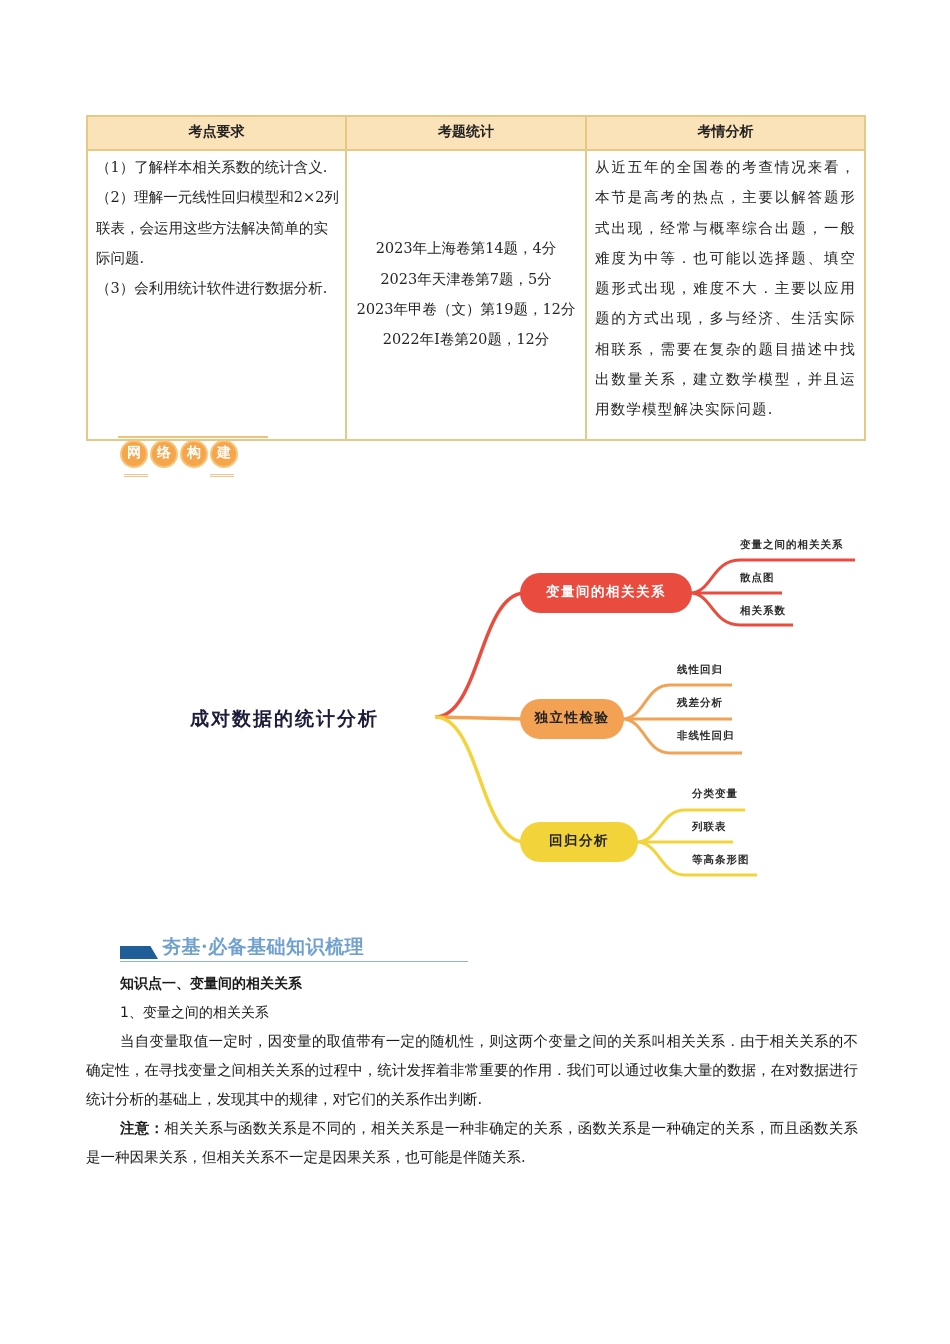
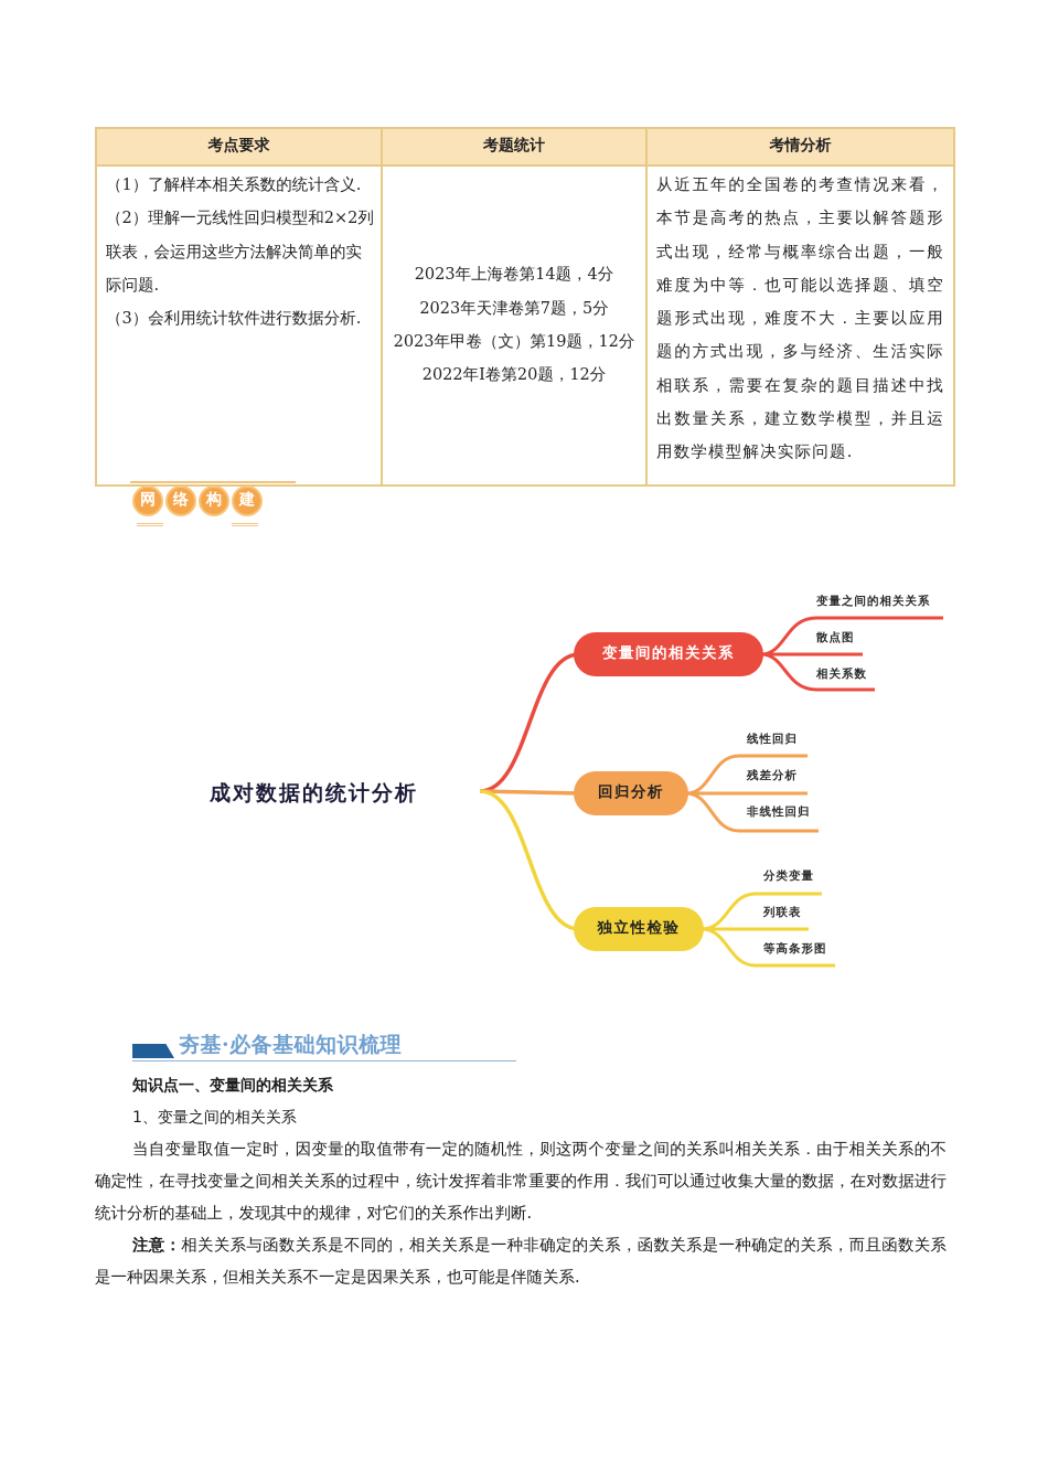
  考点要求	考题统计	考情分析
  （1）了解样本相关系数的统计含义. （2）理解一元线性回归模型和2×2列联表，会运用这些方法解决简单的实际问题. （3）会利用统计软件进行数据分析.	2023年上海卷第14题，4分 2023年天津卷第7题，5分 2023年甲卷（文）第19题，12分 2022年I卷第20题，12分	从近五年的全国卷的考查情况来看，本节是高考的热点，主要以解答题形式出现，经常与概率综合出题，一般难度为中等．也可能以选择题、填空题形式出现，难度不大．主要以应用题的方式出现，多与经济、生活实际相联系，需要在复杂的题目描述中找出数量关系，建立数学模型，并且运用数学模型解决实际问题.
  网
  络
  构
  建
  成对数据的统计分析
  变量间的相关关系
  变量之间的相关关系
  散点图
  相关系数
- 独立性检验
+ 回归分析
  线性回归
  残差分析
  非线性回归
- 回归分析
+ 独立性检验
  分类变量
  列联表
  等高条形图
  夯基·必备基础知识梳理
  知识点一、变量间的相关关系
  1、变量之间的相关关系
  当自变量取值一定时，因变量的取值带有一定的随机性，则这两个变量之间的关系叫相关关系．由于相关关系的不确定性，在寻找变量之间相关关系的过程中，统计发挥着非常重要的作用．我们可以通过收集大量的数据，在对数据进行统计分析的基础上，发现其中的规律，对它们的关系作出判断.
  注意：相关关系与函数关系是不同的，相关关系是一种非确定的关系，函数关系是一种确定的关系，而且函数关系是一种因果关系，但相关关系不一定是因果关系，也可能是伴随关系.
